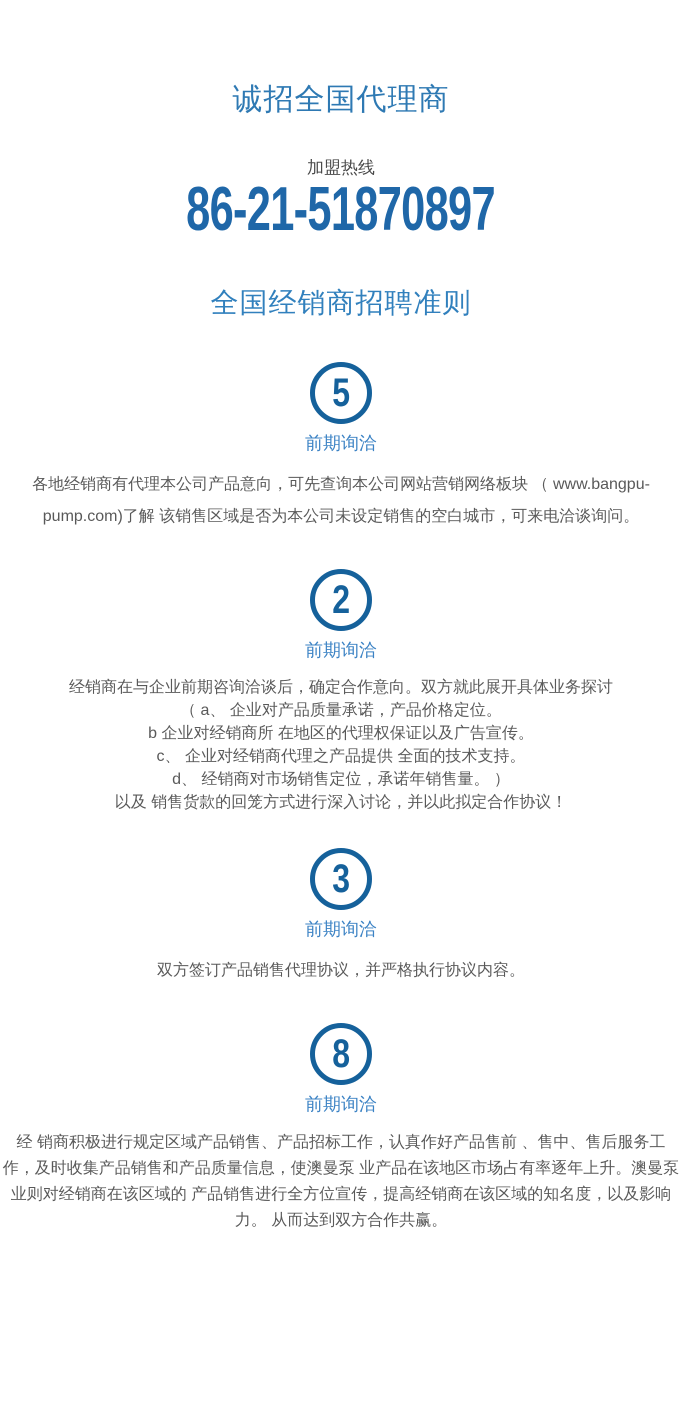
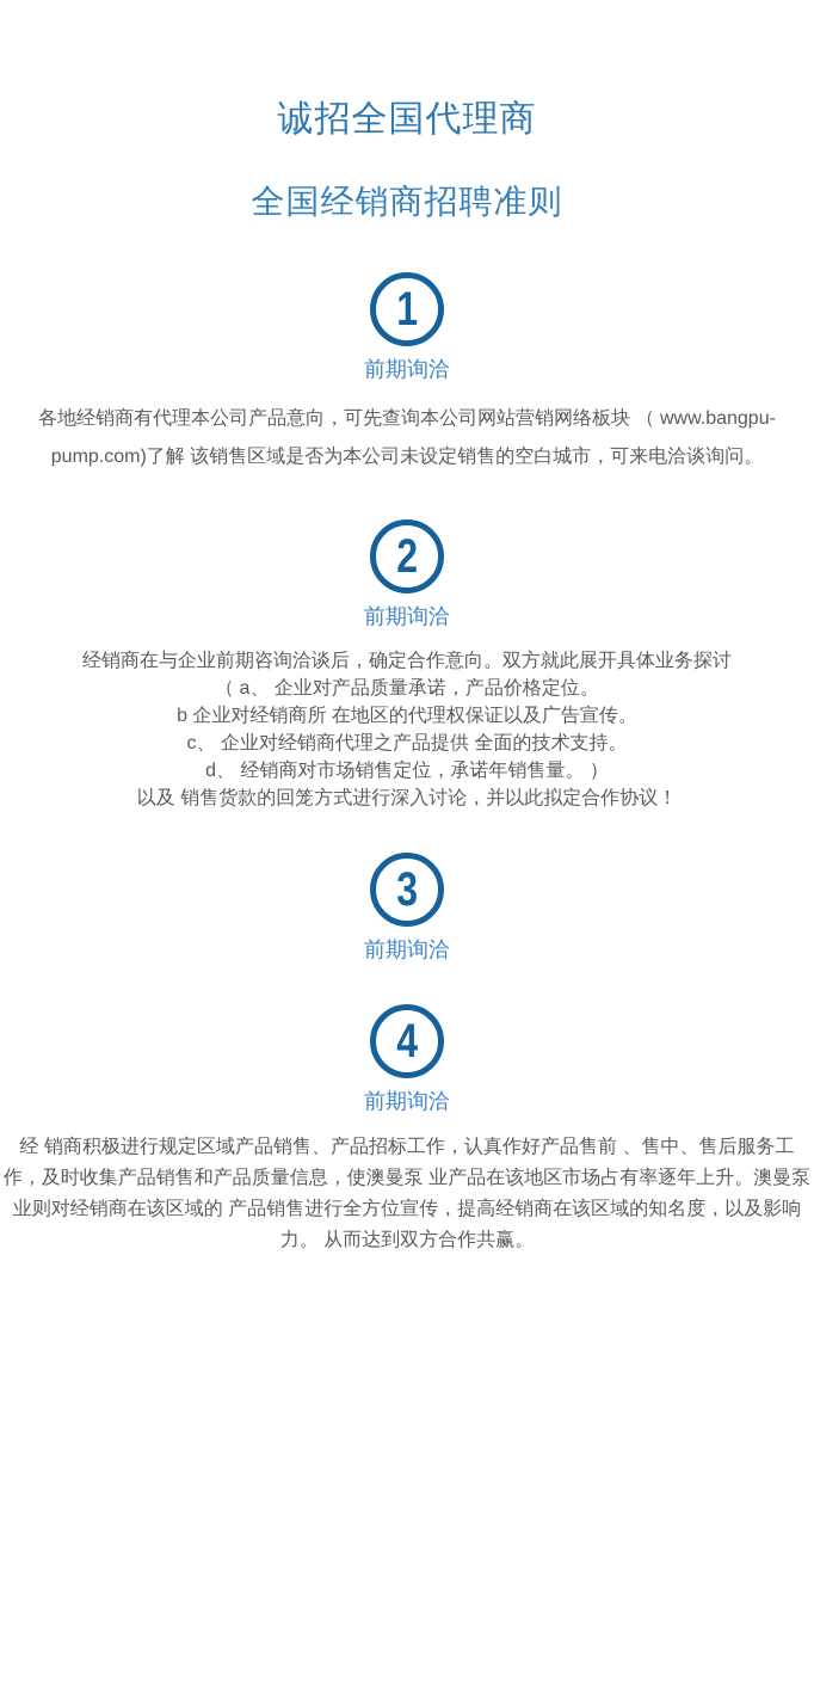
  诚招全国代理商
- 加盟热线
- 86-21-51870897
  全国经销商招聘准则
- 5
+ 1
  前期询洽
  各地经销商有代理本公司产品意向，可先查询本公司网站营销网络板块 （ www.bangpu-pump.com)了解 该销售区域是否为本公司未设定销售的空白城市，可来电洽谈询问。
  2
  前期询洽
  经销商在与企业前期咨询洽谈后，确定合作意向。双方就此展开具体业务探讨
  （ a、 企业对产品质量承诺，产品价格定位。
  b 企业对经销商所 在地区的代理权保证以及广告宣传。
  c、 企业对经销商代理之产品提供 全面的技术支持。
  d、 经销商对市场销售定位，承诺年销售量。 ）
  以及 销售货款的回笼方式进行深入讨论，并以此拟定合作协议！
  3
  前期询洽
- 双方签订产品销售代理协议，并严格执行协议内容。
- 8
+ 4
  前期询洽
  经 销商积极进行规定区域产品销售、产品招标工作，认真作好产品售前 、售中、售后服务工作，及时收集产品销售和产品质量信息，使澳曼泵 业产品在该地区市场占有率逐年上升。澳曼泵业则对经销商在该区域的 产品销售进行全方位宣传，提高经销商在该区域的知名度，以及影响力。 从而达到双方合作共赢。
